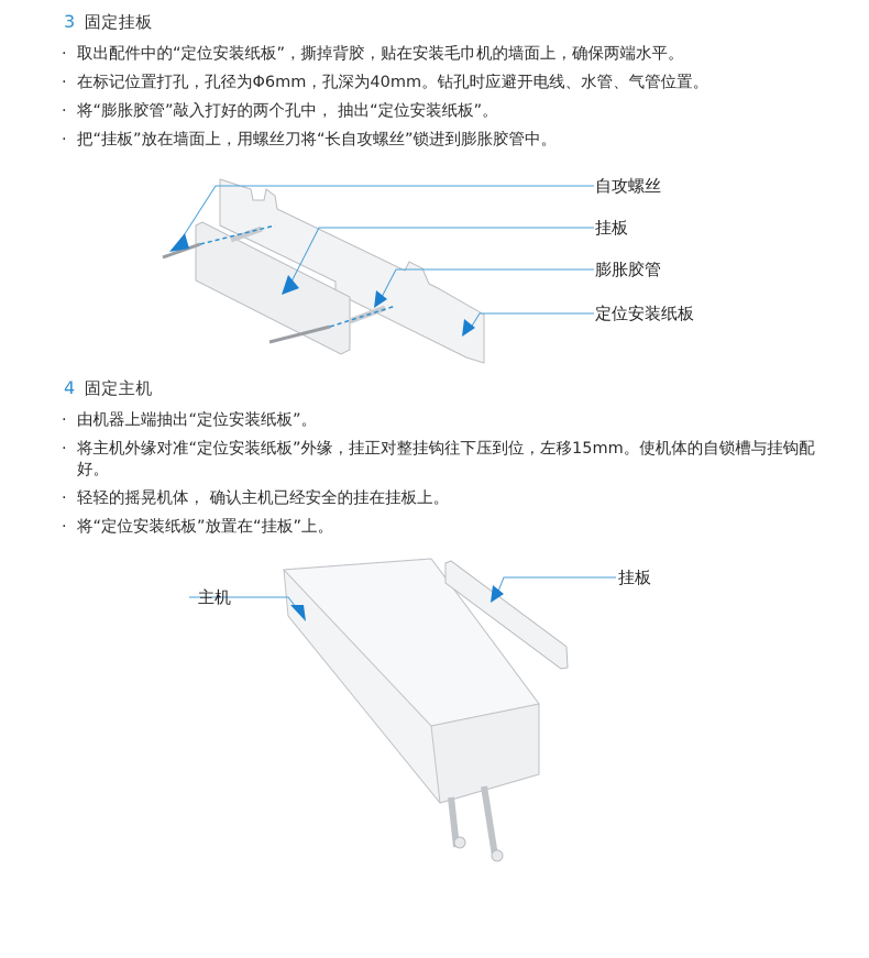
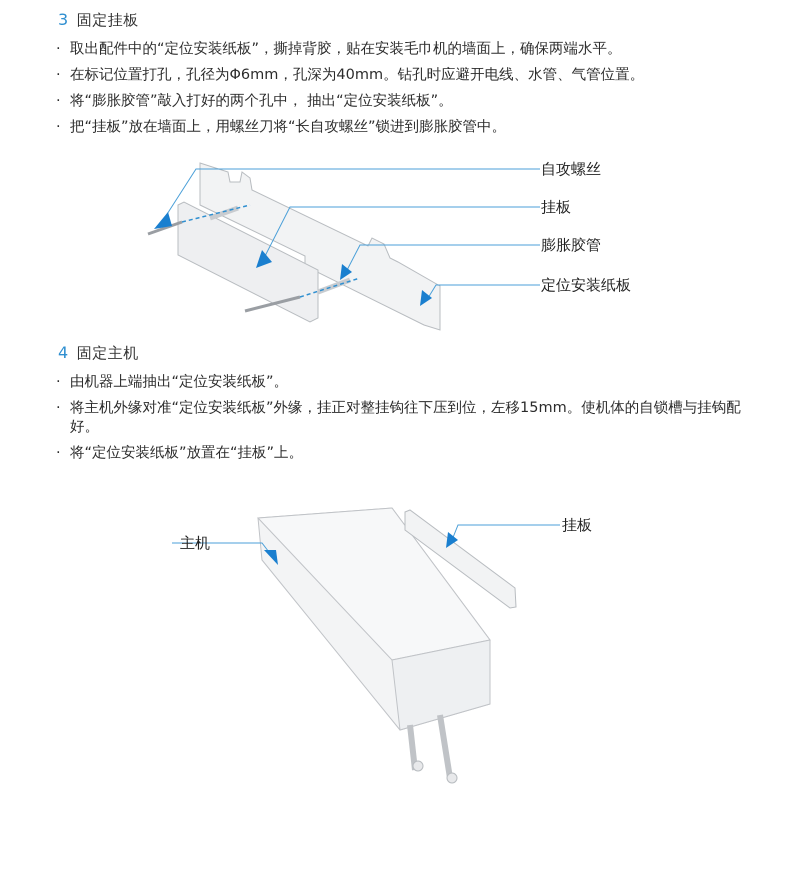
  3 固定挂板
  取出配件中的“定位安装纸板”，撕掉背胶，贴在安装毛巾机的墙面上，确保两端水平。
  在标记位置打孔，孔径为Φ6mm，孔深为40mm。钻孔时应避开电线、水管、气管位置。
  将“膨胀胶管”敲入打好的两个孔中， 抽出“定位安装纸板”。
  把“挂板”放在墙面上，用螺丝刀将“长自攻螺丝”锁进到膨胀胶管中。
  自攻螺丝
  挂板
  膨胀胶管
  定位安装纸板
  4 固定主机
  由机器上端抽出“定位安装纸板”。
  将主机外缘对准“定位安装纸板”外缘，挂正对整挂钩往下压到位，左移15mm。使机体的自锁槽与挂钩配好。
- 轻轻的摇晃机体， 确认主机已经安全的挂在挂板上。
  将“定位安装纸板”放置在“挂板”上。
  主机
  挂板
